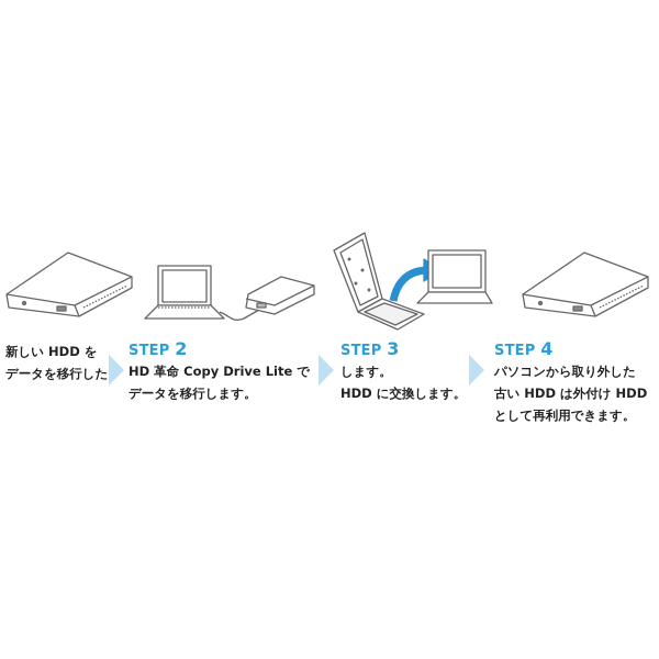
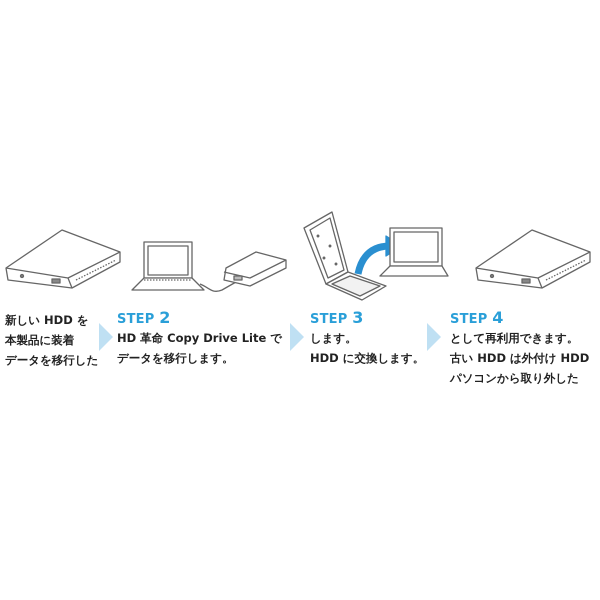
  新しい HDD を
+ 本製品に装着
  データを移行した
  STEP 2
  HD 革命 Copy Drive Lite で
  データを移行します。
  STEP 3
  します。
  HDD に交換します。
  STEP 4
- パソコンから取り外した
+ として再利用できます。
  古い HDD は外付け HDD
- として再利用できます。
+ パソコンから取り外した
